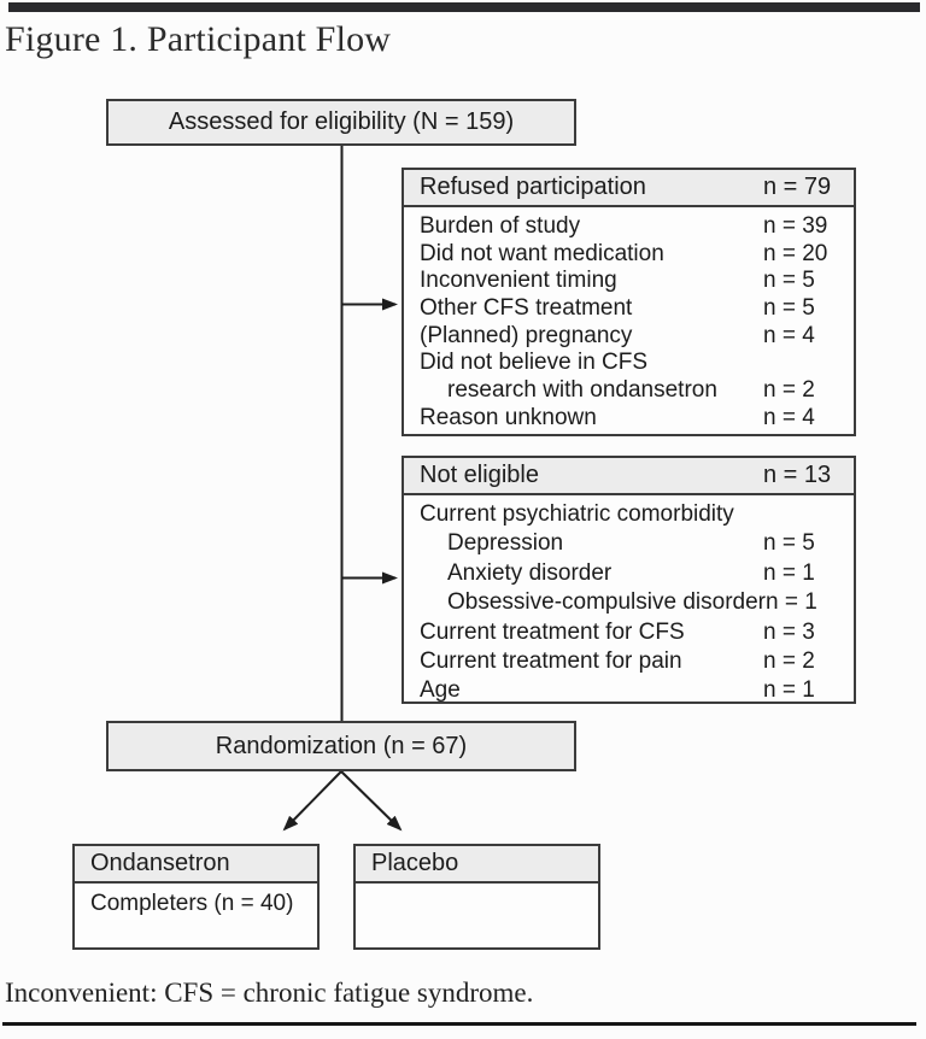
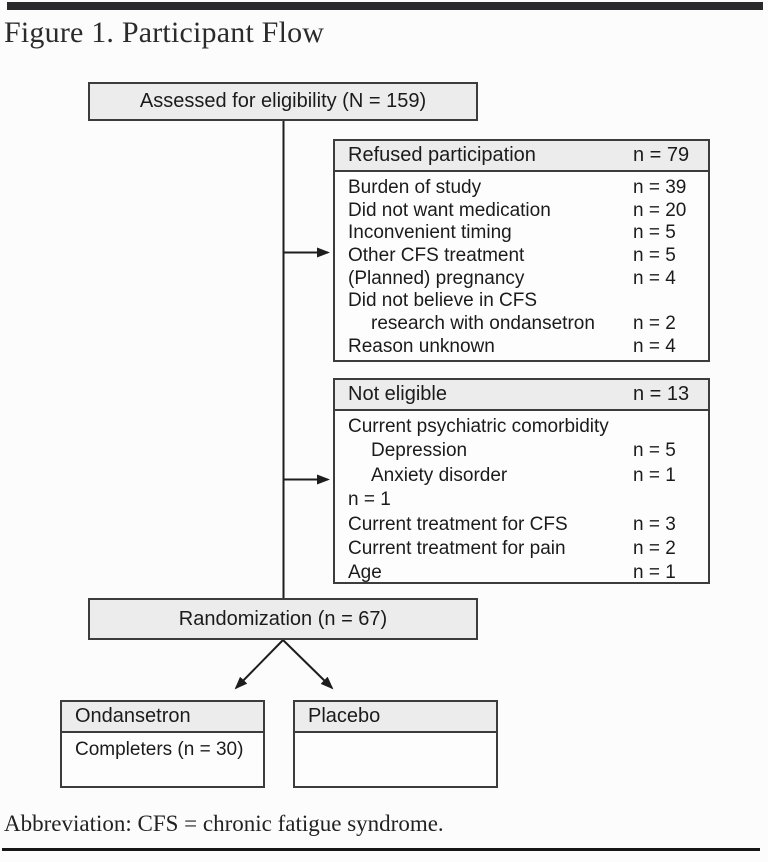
  Figure 1. Participant Flow
  Assessed for eligibility (N = 159)
  Refused participation
  n = 79
  Burden of study
  n = 39
  Did not want medication
  n = 20
  Inconvenient timing
  n = 5
  Other CFS treatment
  n = 5
  (Planned) pregnancy
  n = 4
  Did not believe in CFS
  research with ondansetron
  n = 2
  Reason unknown
  n = 4
  Not eligible
  n = 13
  Current psychiatric comorbidity
  Depression
  n = 5
  Anxiety disorder
  n = 1
- Obsessive-compulsive disorder
  n = 1
  Current treatment for CFS
  n = 3
  Current treatment for pain
  n = 2
  Age
  n = 1
  Randomization (n = 67)
  Ondansetron
- Completers (n = 40)
+ Completers (n = 30)
  Placebo
- Inconvenient: CFS = chronic fatigue syndrome.
+ Abbreviation: CFS = chronic fatigue syndrome.
